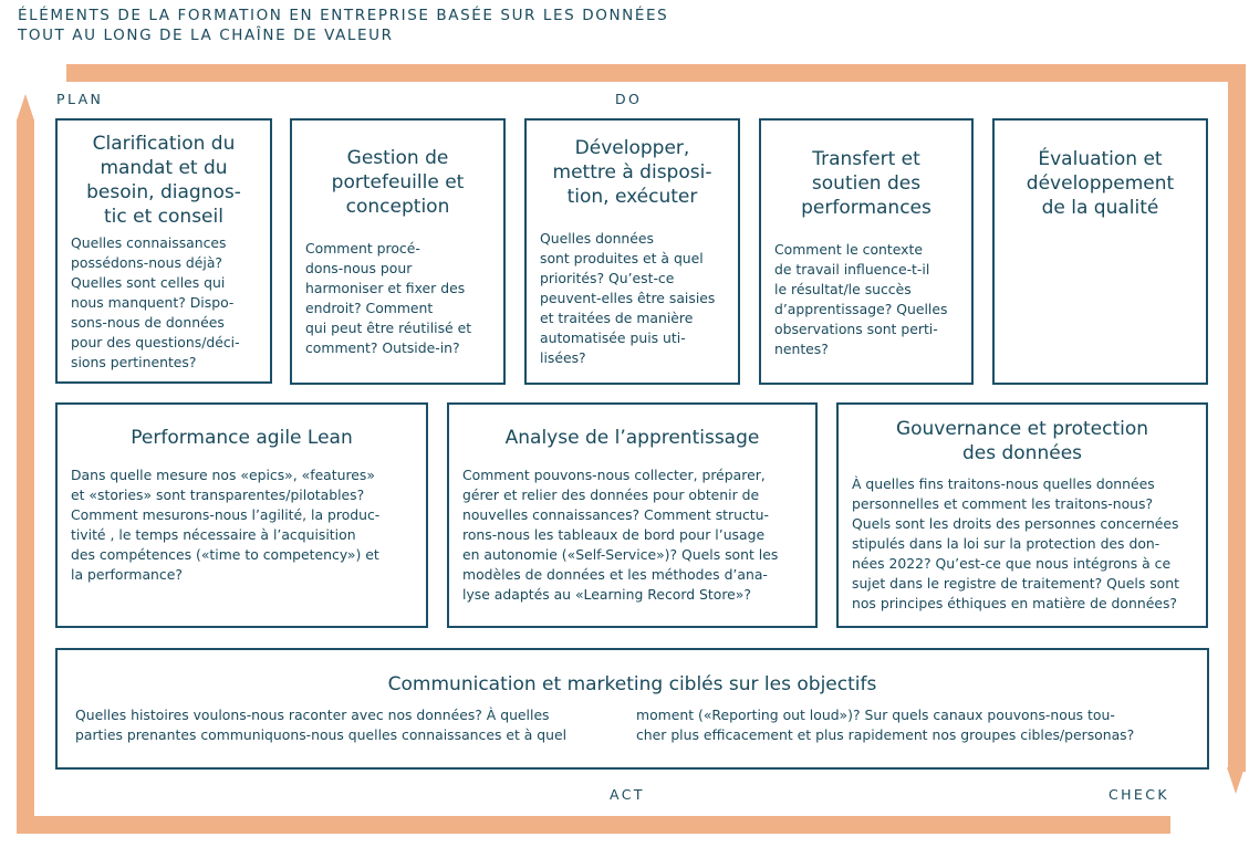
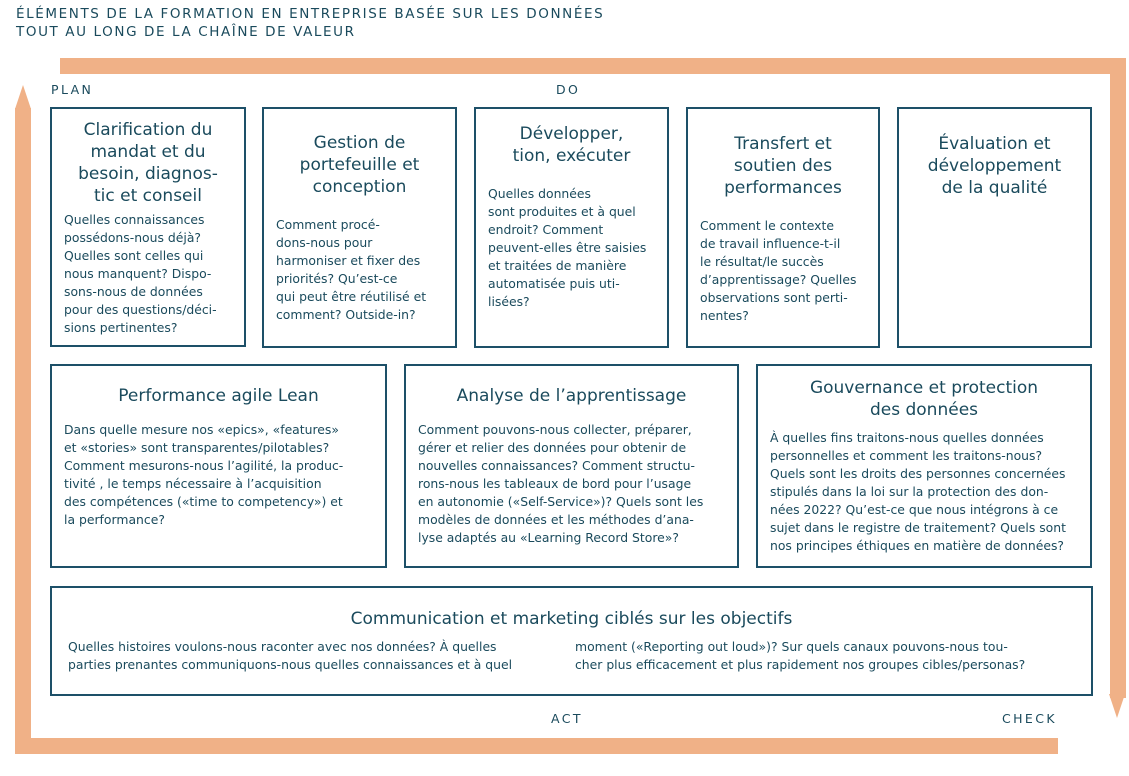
  ÉLÉMENTS DE LA FORMATION EN ENTREPRISE BASÉE SUR LES DONNÉES
  TOUT AU LONG DE LA CHAÎNE DE VALEUR
  PLAN
  DO
  ACT
  CHECK
  Clarification du
  mandat et du
  besoin, diagnos-
  tic et conseil
  Quelles connaissances
  possédons-nous déjà?
  Quelles sont celles qui
  nous manquent? Dispo-
  sons-nous de données
  pour des questions/déci-
  sions pertinentes?
  Gestion de
  portefeuille et
  conception
  Comment procé-
  dons-nous pour
  harmoniser et fixer des
- endroit? Comment
+ priorités? Qu’est-ce
  qui peut être réutilisé et
  comment? Outside-in?
  Développer,
- mettre à disposi-
  tion, exécuter
  Quelles données
  sont produites et à quel
- priorités? Qu’est-ce
+ endroit? Comment
  peuvent-elles être saisies
  et traitées de manière
  automatisée puis uti-
  lisées?
  Transfert et
  soutien des
  performances
  Comment le contexte
  de travail influence-t-il
  le résultat/le succès
  d’apprentissage? Quelles
  observations sont perti-
  nentes?
  Évaluation et
  développement
  de la qualité
  Performance agile Lean
  Dans quelle mesure nos «epics», «features»
  et «stories» sont transparentes/pilotables?
  Comment mesurons-nous l’agilité, la produc-
  tivité , le temps nécessaire à l’acquisition
  des compétences («time to competency») et
  la performance?
  Analyse de l’apprentissage
  Comment pouvons-nous collecter, préparer,
  gérer et relier des données pour obtenir de
  nouvelles connaissances? Comment structu-
  rons-nous les tableaux de bord pour l’usage
  en autonomie («Self-Service»)? Quels sont les
  modèles de données et les méthodes d’ana-
  lyse adaptés au «Learning Record Store»?
  Gouvernance et protection
  des données
  À quelles fins traitons-nous quelles données
  personnelles et comment les traitons-nous?
  Quels sont les droits des personnes concernées
  stipulés dans la loi sur la protection des don-
  nées 2022? Qu’est-ce que nous intégrons à ce
  sujet dans le registre de traitement? Quels sont
  nos principes éthiques en matière de données?
  Communication et marketing ciblés sur les objectifs
  Quelles histoires voulons-nous raconter avec nos données? À quelles
  parties prenantes communiquons-nous quelles connaissances et à quel
  moment («Reporting out loud»)? Sur quels canaux pouvons-nous tou-
  cher plus efficacement et plus rapidement nos groupes cibles/personas?
